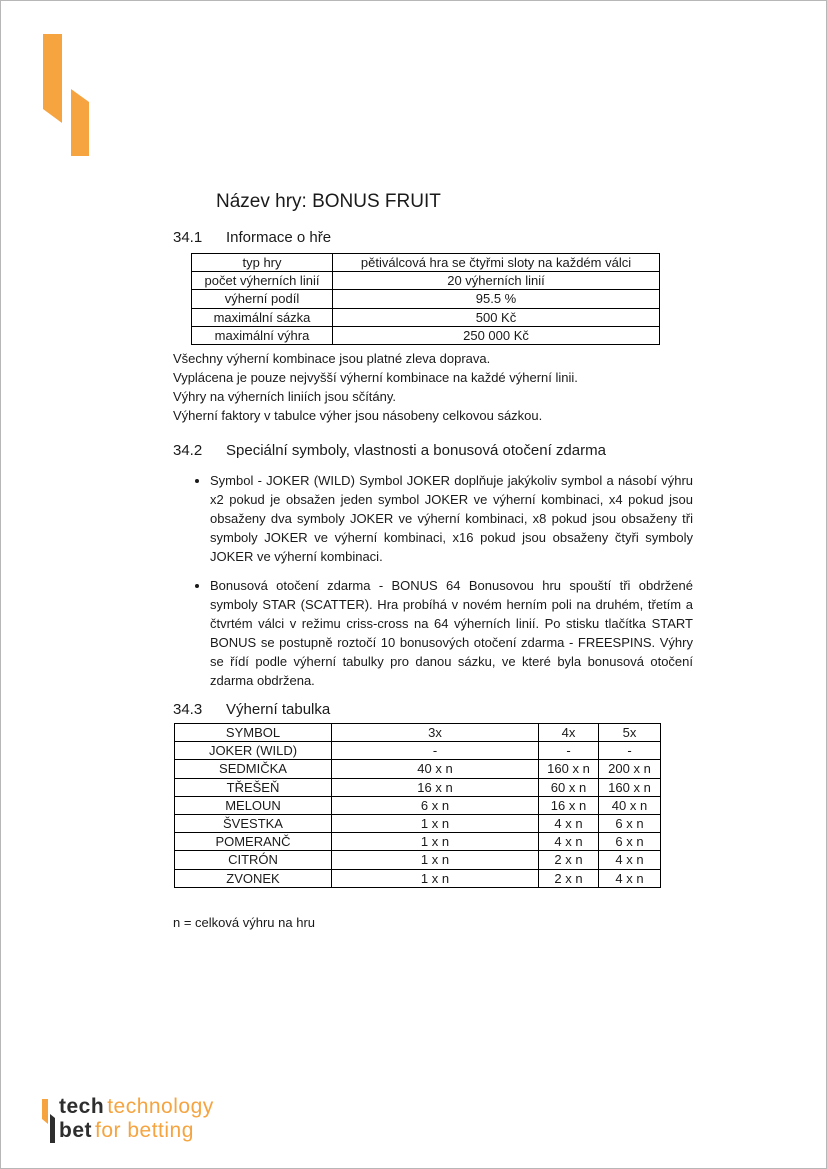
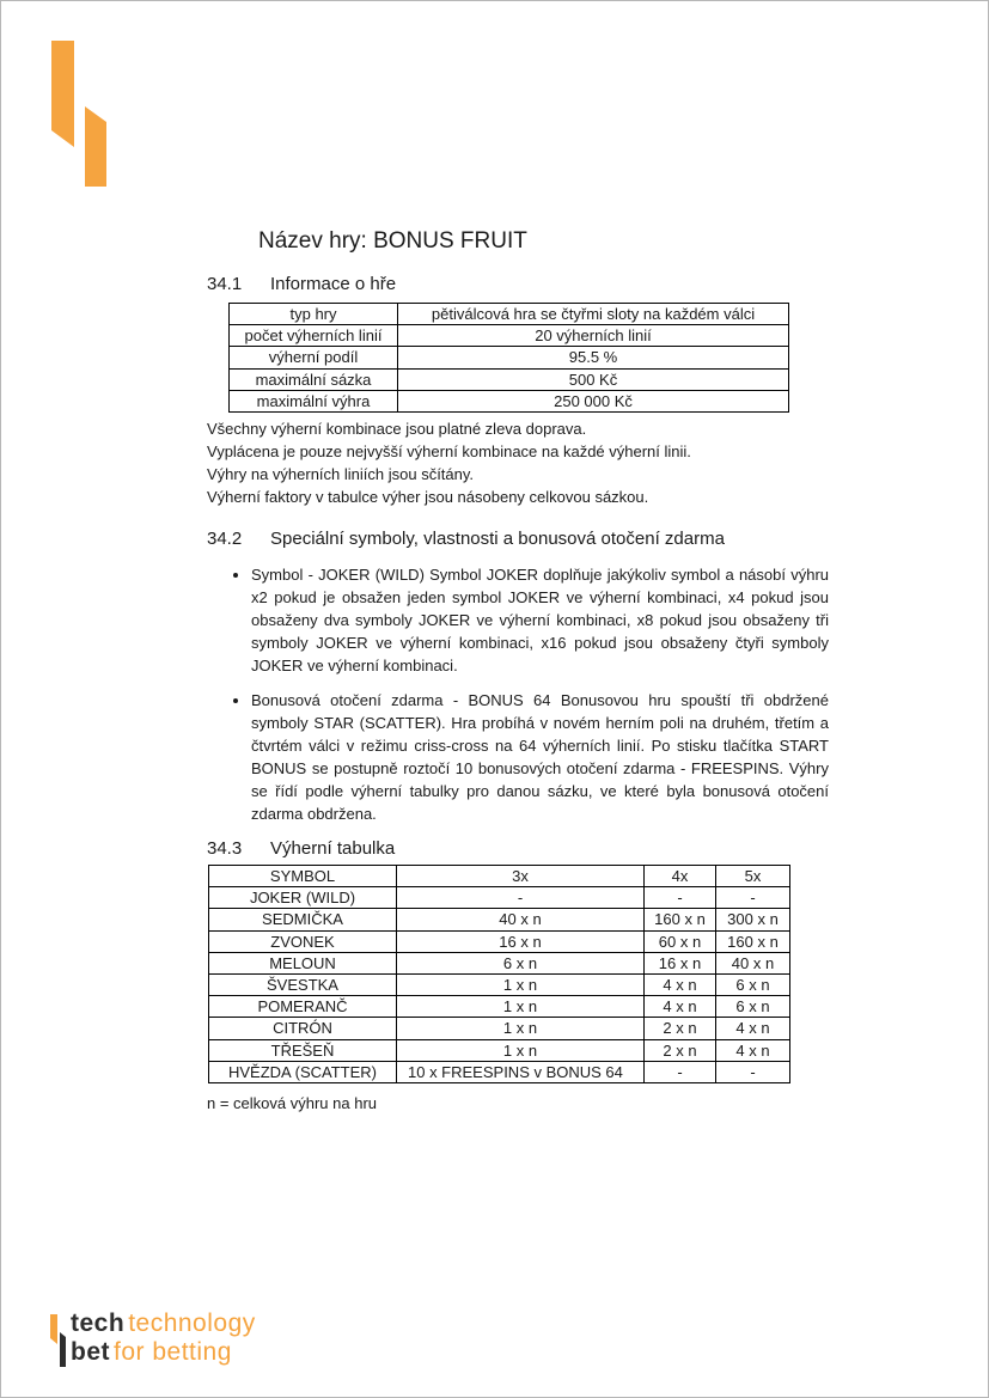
  Název hry: BONUS FRUIT
  34.1
  Informace o hře
  typ hry	pětiválcová hra se čtyřmi sloty na každém válci
  počet výherních linií	20 výherních linií
  výherní podíl	95.5 %
  maximální sázka	500 Kč
  maximální výhra	250 000 Kč
  Všechny výherní kombinace jsou platné zleva doprava.
  Vyplácena je pouze nejvyšší výherní kombinace na každé výherní linii.
  Výhry na výherních liniích jsou sčítány.
  Výherní faktory v tabulce výher jsou násobeny celkovou sázkou.
  34.2
  Speciální symboly, vlastnosti a bonusová otočení zdarma
  Symbol - JOKER (WILD) Symbol JOKER doplňuje jakýkoliv symbol a násobí výhru x2 pokud je obsažen jeden symbol JOKER ve výherní kombinaci, x4 pokud jsou obsaženy dva symboly JOKER ve výherní kombinaci, x8 pokud jsou obsaženy tři symboly JOKER ve výherní kombinaci, x16 pokud jsou obsaženy čtyři symboly JOKER ve výherní kombinaci.
  Bonusová otočení zdarma - BONUS 64 Bonusovou hru spouští tři obdržené symboly STAR (SCATTER). Hra probíhá v novém herním poli na druhém, třetím a čtvrtém válci v režimu criss-cross na 64 výherních linií. Po stisku tlačítka START BONUS se postupně roztočí 10 bonusových otočení zdarma - FREESPINS. Výhry se řídí podle výherní tabulky pro danou sázku, ve které byla bonusová otočení zdarma obdržena.
  34.3
  Výherní tabulka
  SYMBOL	3x	4x	5x
  JOKER (WILD)	-	-	-
- SEDMIČKA	40 x n	160 x n	200 x n
+ SEDMIČKA	40 x n	160 x n	300 x n
- TŘEŠEŇ	16 x n	60 x n	160 x n
+ ZVONEK	16 x n	60 x n	160 x n
  MELOUN	6 x n	16 x n	40 x n
  ŠVESTKA	1 x n	4 x n	6 x n
  POMERANČ	1 x n	4 x n	6 x n
  CITRÓN	1 x n	2 x n	4 x n
- ZVONEK	1 x n	2 x n	4 x n
+ TŘEŠEŇ	1 x n	2 x n	4 x n
+ HVĚZDA (SCATTER)	10 x FREESPINS v BONUS 64	-	-
  n = celková výhru na hru
  tech technology
  bet for betting
